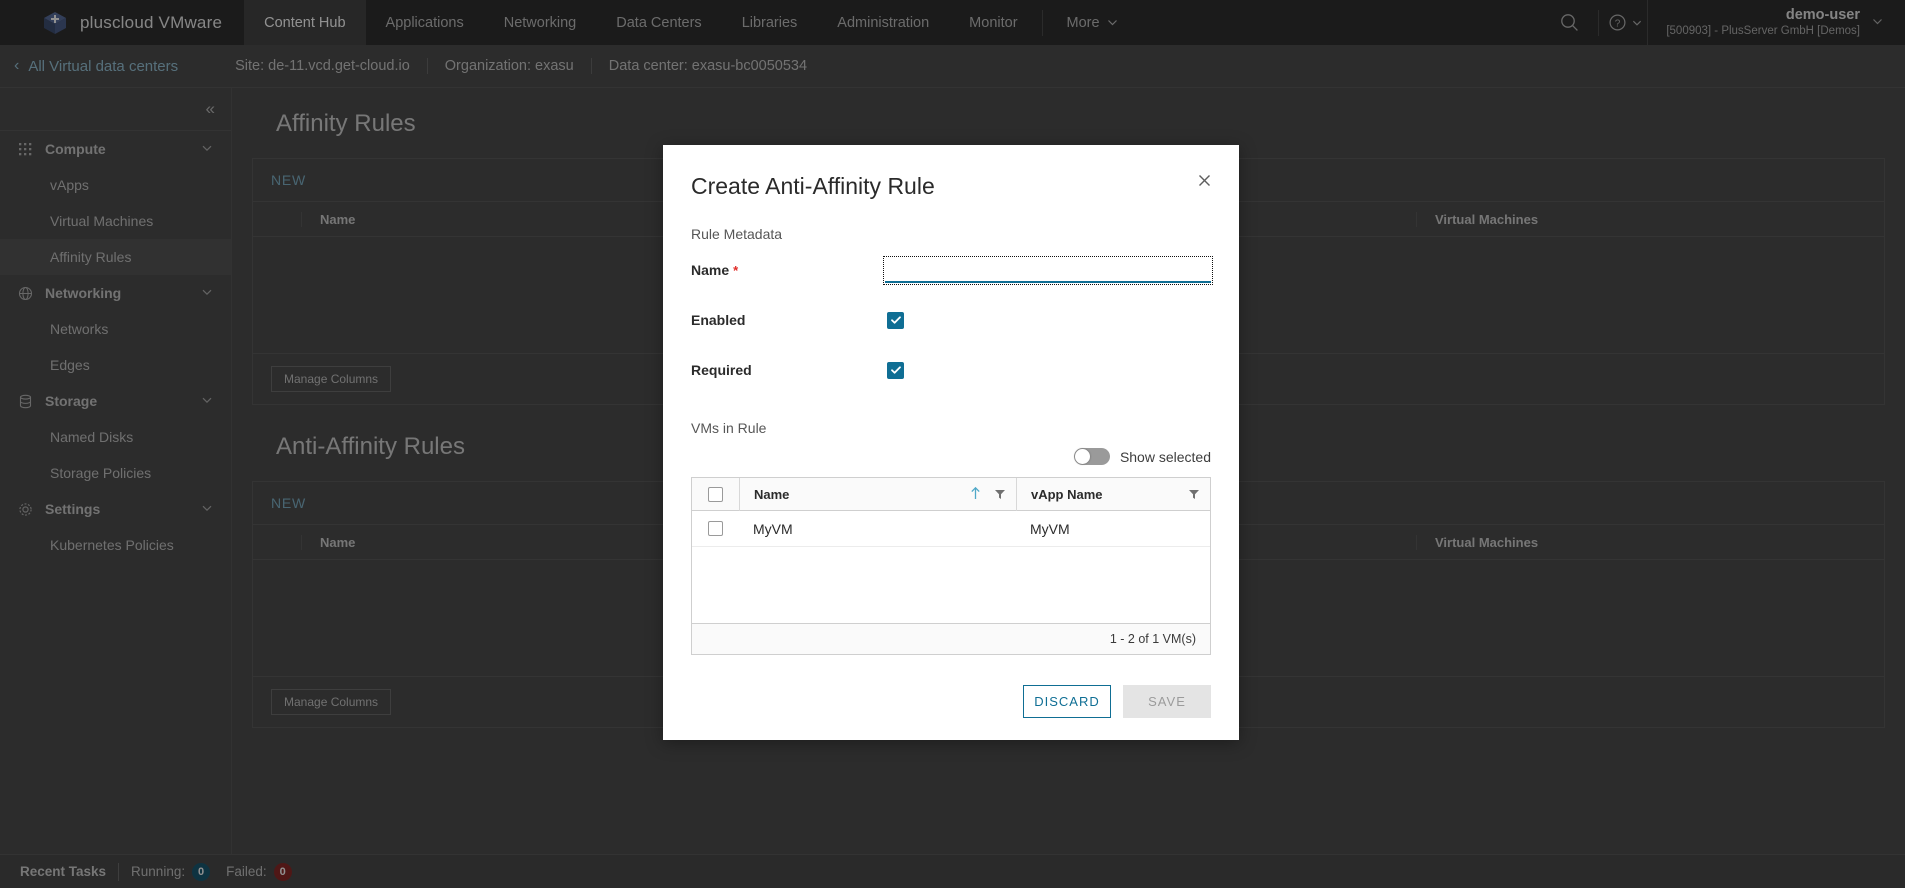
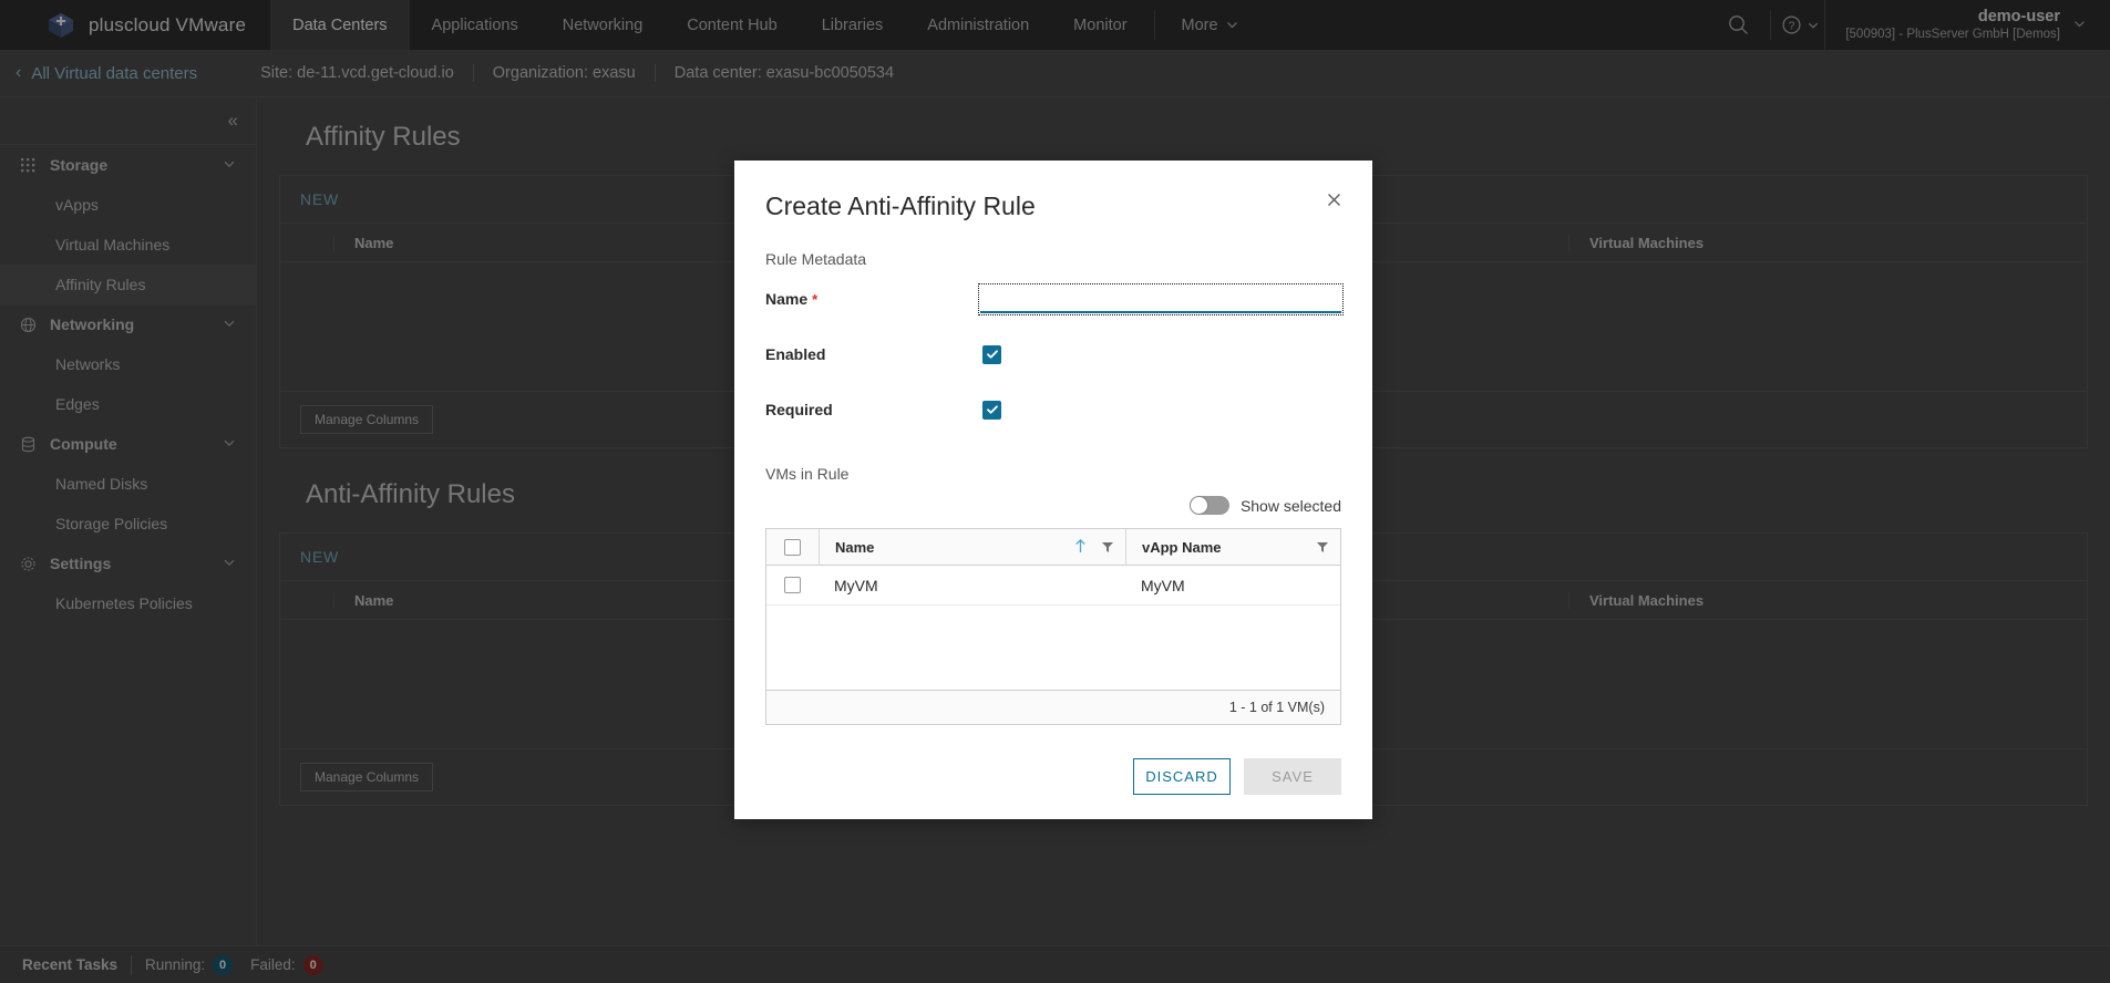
  pluscloud VMware
- Content Hub
+ Data Centers
  Applications
  Networking
- Data Centers
+ Content Hub
  Libraries
  Administration
  Monitor
  More
  ?
  demo-user
  [500903] - PlusServer GmbH [Demos]
  ‹
  All Virtual data centers
  Site: de-11.vcd.get-cloud.io
  Organization: exasu
  Data center: exasu-bc0050534
  «
- Compute
+ Storage
  vApps
  Virtual Machines
  Affinity Rules
  Networking
  Networks
  Edges
- Storage
+ Compute
  Named Disks
  Storage Policies
  Settings
  Kubernetes Policies
  Affinity Rules
  NEW
  Name
  Virtual Machines
  Manage Columns
  Anti-Affinity Rules
  NEW
  Name
  Virtual Machines
  Manage Columns
  Recent Tasks
  Running:
  0
  Failed:
  0
  Create Anti-Affinity Rule
  Rule Metadata
  Name *
  Enabled
  Required
  VMs in Rule
  Show selected
  Name
  vApp Name
  MyVM
  MyVM
- 1 - 2 of 1 VM(s)
+ 1 - 1 of 1 VM(s)
  DISCARD
  SAVE
